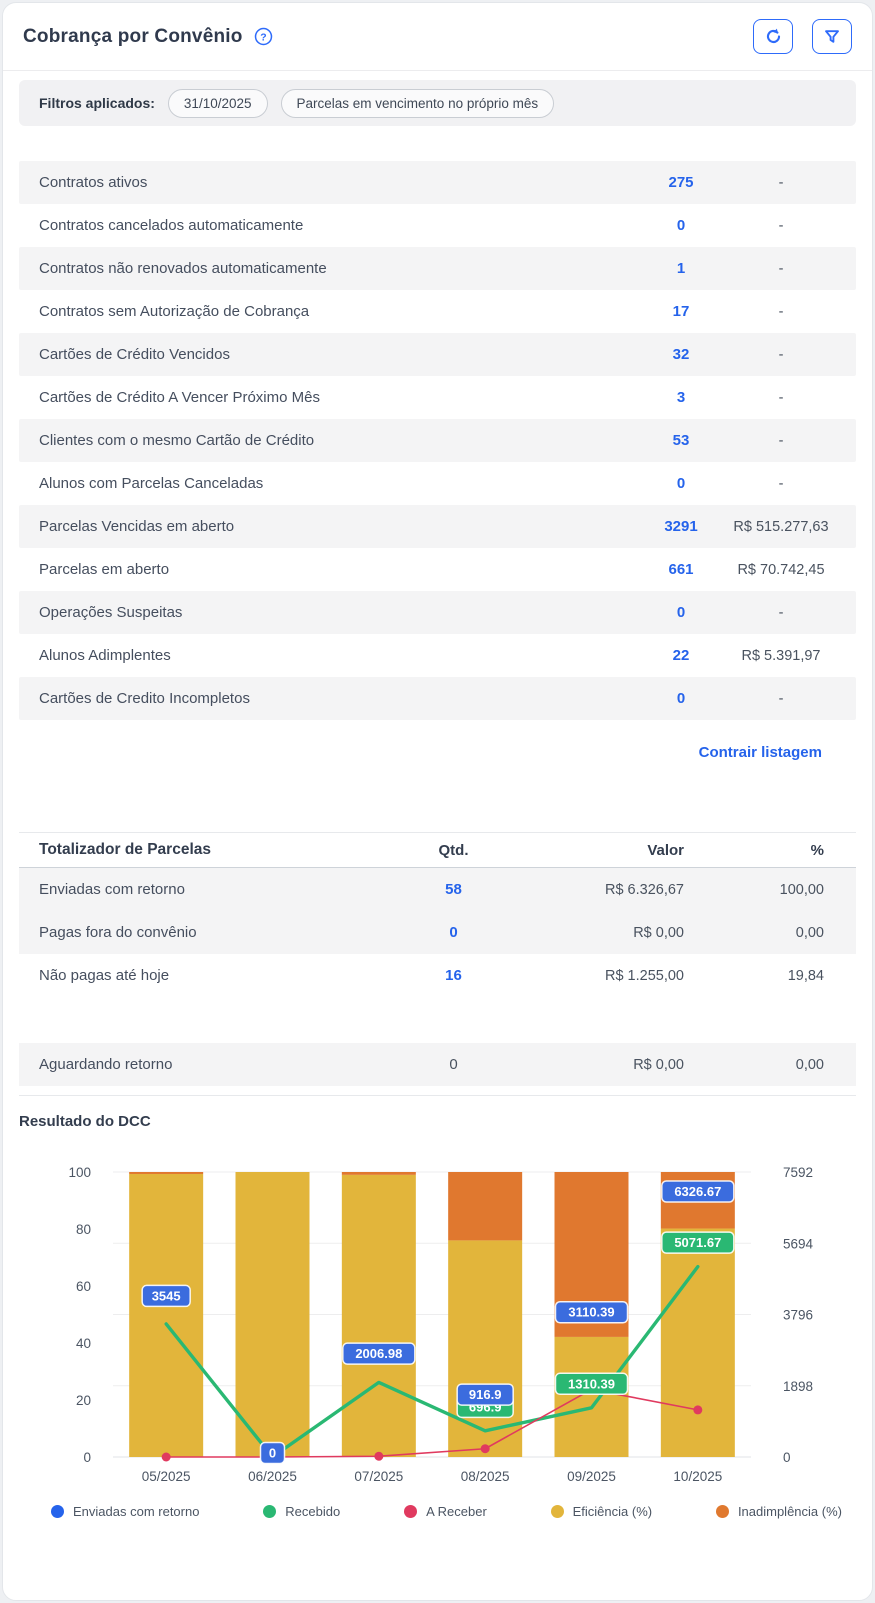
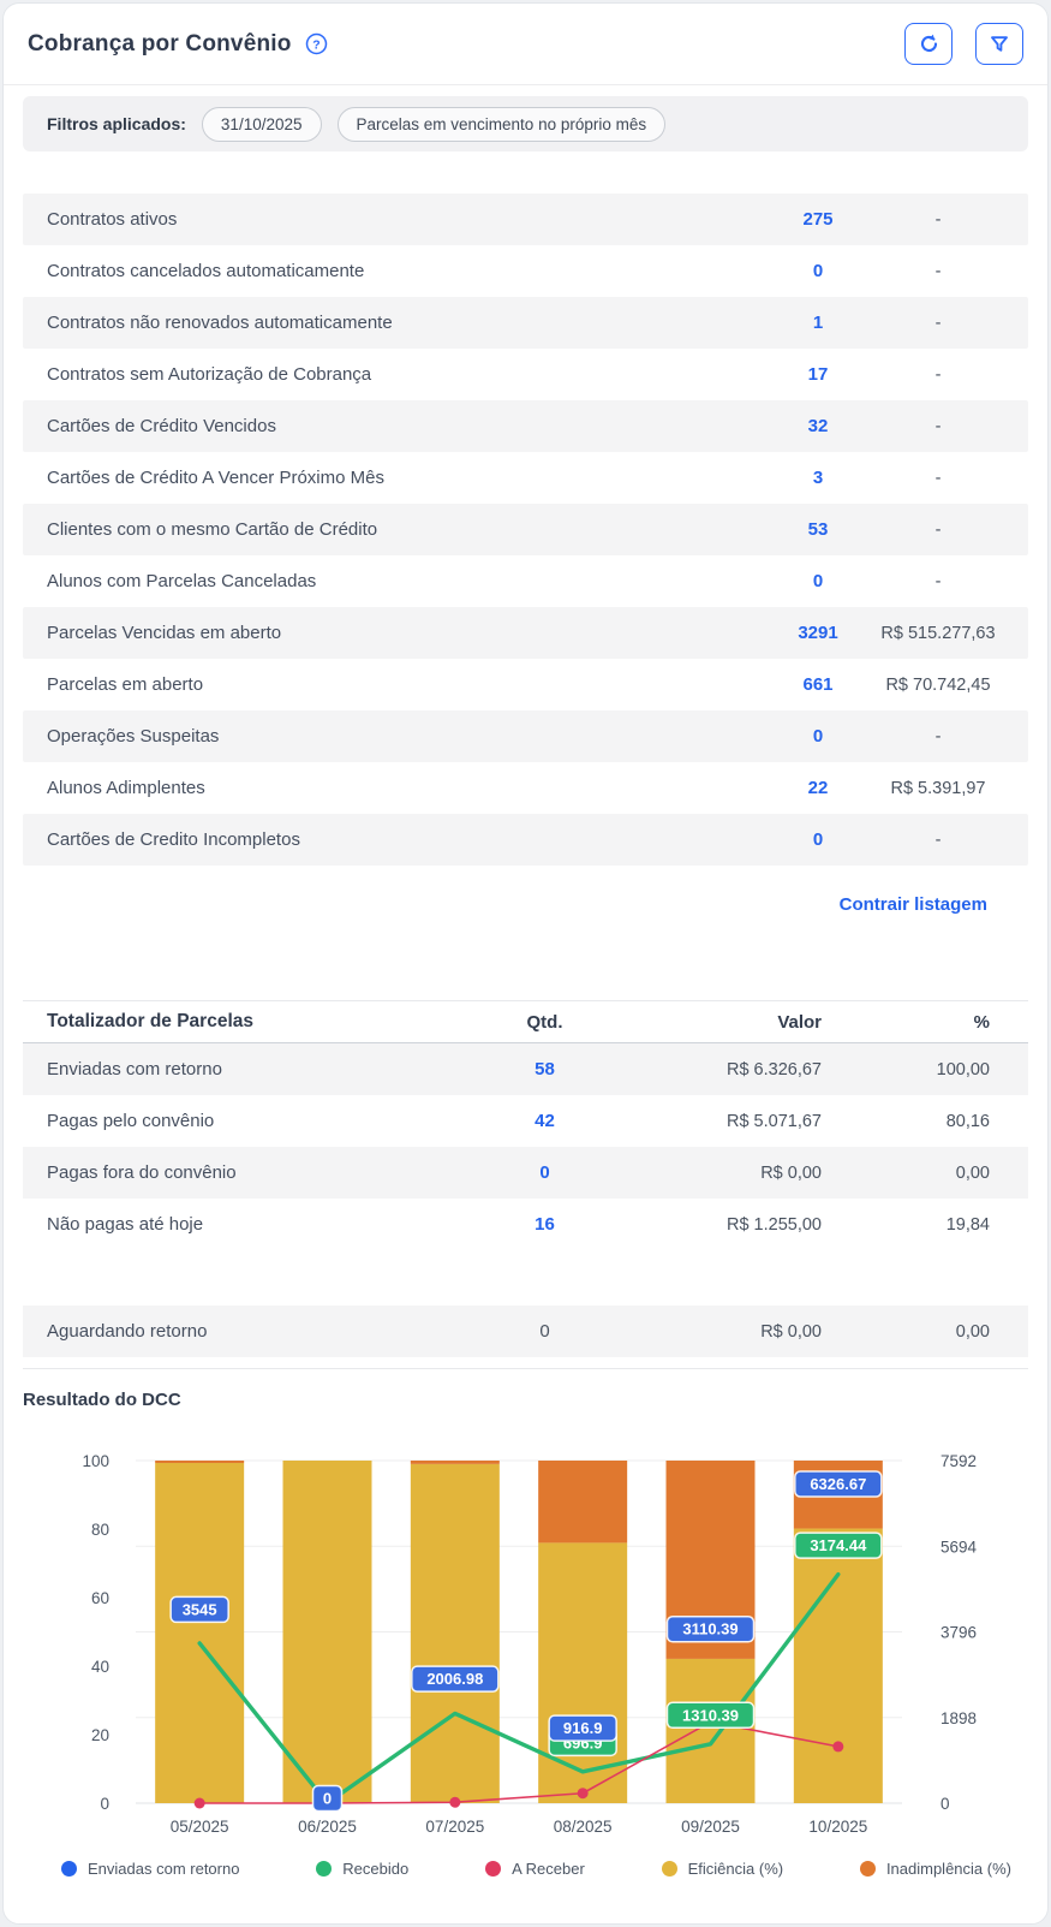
  Cobrança por Convênio
  ?
  Filtros aplicados:
  31/10/2025
  Parcelas em vencimento no próprio mês
  Contratos ativos
  275
  -
  Contratos cancelados automaticamente
  0
  -
  Contratos não renovados automaticamente
  1
  -
  Contratos sem Autorização de Cobrança
  17
  -
  Cartões de Crédito Vencidos
  32
  -
  Cartões de Crédito A Vencer Próximo Mês
  3
  -
  Clientes com o mesmo Cartão de Crédito
  53
  -
  Alunos com Parcelas Canceladas
  0
  -
  Parcelas Vencidas em aberto
  3291
  R$ 515.277,63
  Parcelas em aberto
  661
  R$ 70.742,45
  Operações Suspeitas
  0
  -
  Alunos Adimplentes
  22
  R$ 5.391,97
  Cartões de Credito Incompletos
  0
  -
  Contrair listagem
  Totalizador de Parcelas
  Qtd.
  Valor
  %
  Enviadas com retorno
  58
  R$ 6.326,67
  100,00
+ Pagas pelo convênio
+ 42
+ R$ 5.071,67
+ 80,16
  Pagas fora do convênio
  0
  R$ 0,00
  0,00
  Não pagas até hoje
  16
  R$ 1.255,00
  19,84
  Aguardando retorno
  0
  R$ 0,00
  0,00
  Resultado do DCC
  0
  1898
  3796
  5694
  7592
  0
  20
  40
  60
  80
  100
  696.9
  1310.39
- 5071.67
+ 3174.44
  3545
  0
  2006.98
  916.9
  3110.39
  6326.67
  05/2025
  06/2025
  07/2025
  08/2025
  09/2025
  10/2025
  Enviadas com retorno
  Recebido
  A Receber
  Eficiência (%)
  Inadimplência (%)
